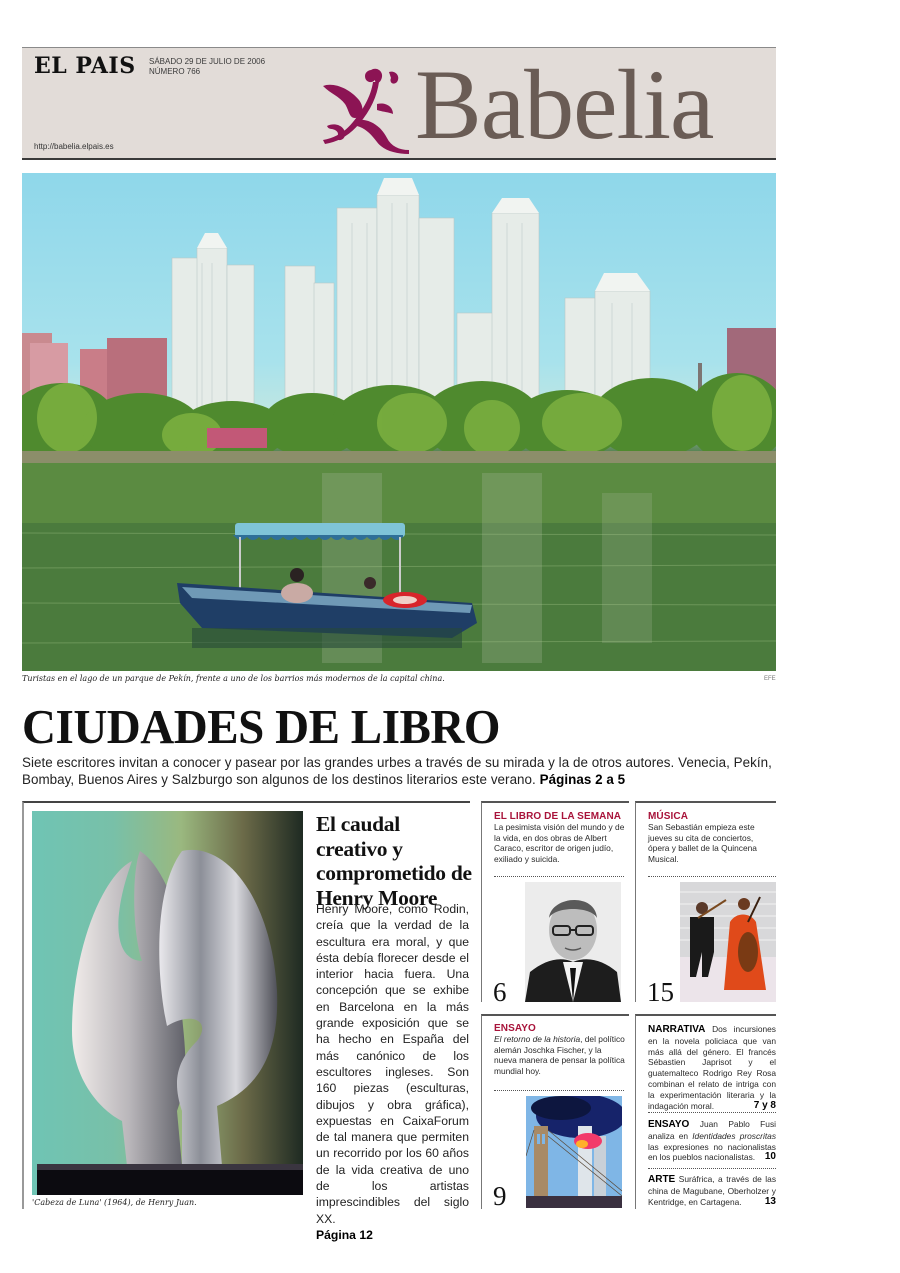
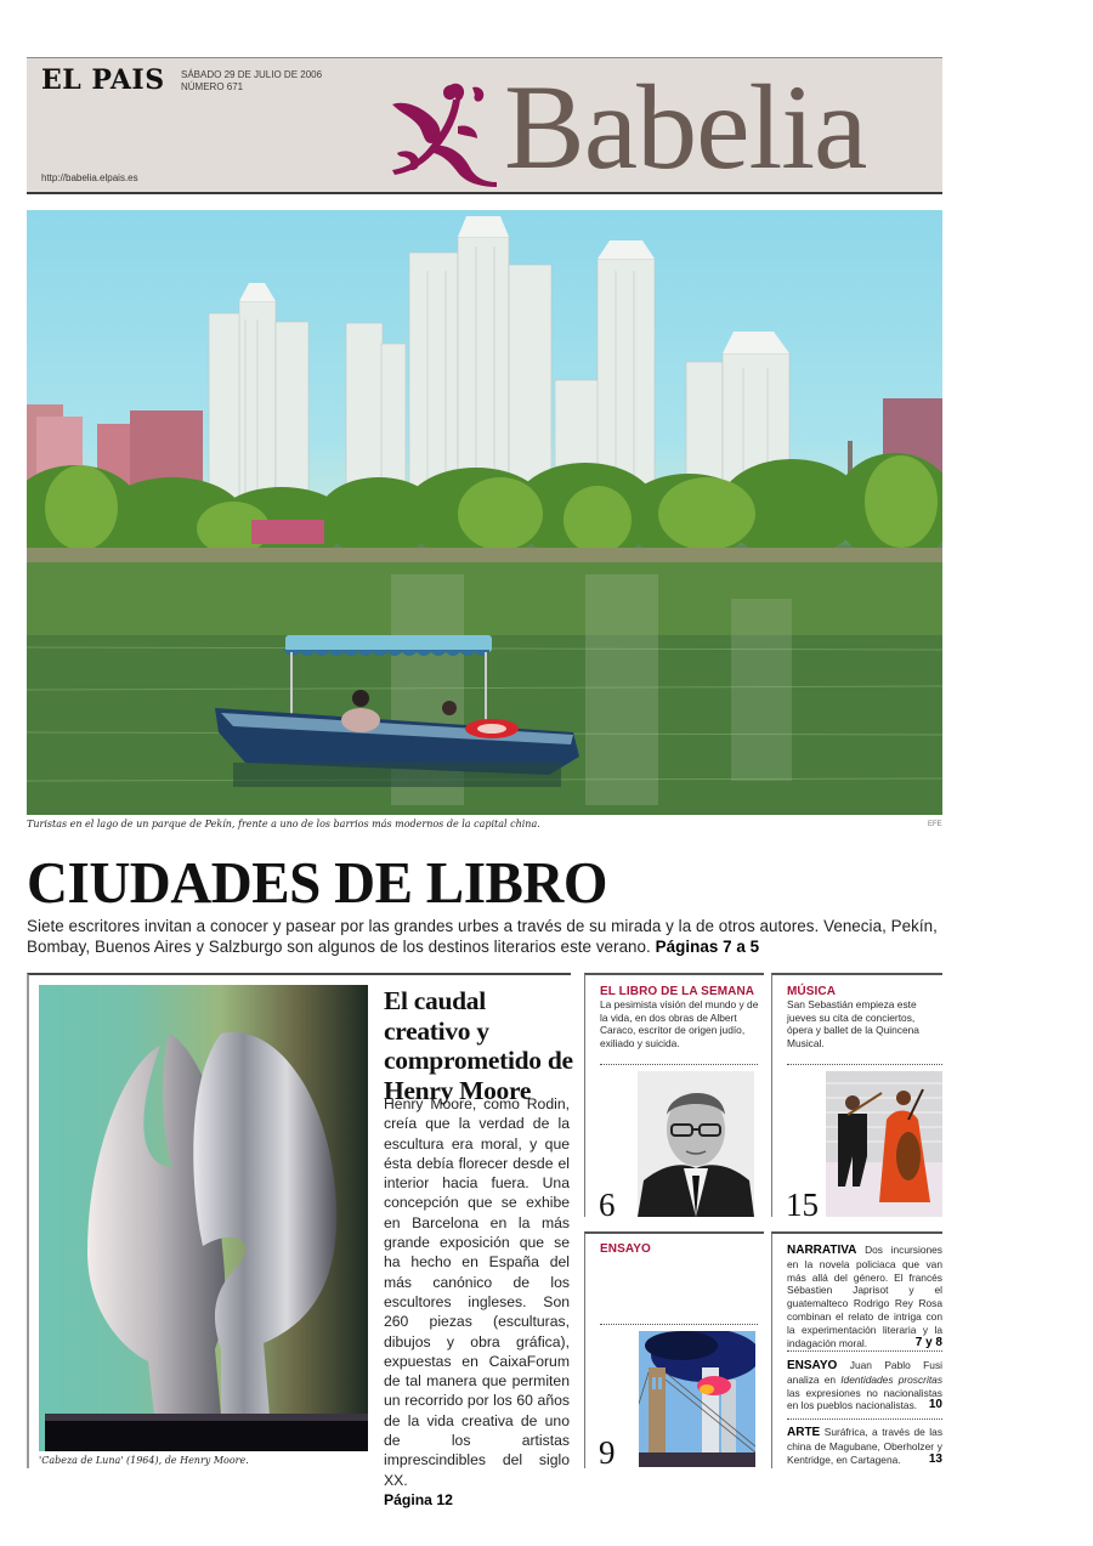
  EL PAIS
  SÁBADO 29 DE JULIO DE 2006
- NÚMERO 766
+ NÚMERO 671
  http://babelia.elpais.es
  Babelia
  Turistas en el lago de un parque de Pekín, frente a uno de los barrios más modernos de la capital china.
  CIUDADES DE LIBRO
- Siete escritores invitan a conocer y pasear por las grandes urbes a través de su mirada y la de otros autores. Venecia, Pekín, Bombay, Buenos Aires y Salzburgo son algunos de los destinos literarios este verano. Páginas 2 a 5
+ Siete escritores invitan a conocer y pasear por las grandes urbes a través de su mirada y la de otros autores. Venecia, Pekín, Bombay, Buenos Aires y Salzburgo son algunos de los destinos literarios este verano. Páginas 7 a 5
- 'Cabeza de Luna' (1964), de Henry Juan.
+ 'Cabeza de Luna' (1964), de Henry Moore.
  El caudal creativo y comprometido de Henry Moore
- Henry Moore, como Rodin, creía que la verdad de la escultura era moral, y que ésta debía florecer desde el interior hacia fuera. Una concepción que se exhibe en Barcelona en la más grande exposición que se ha hecho en España del más canónico de los escultores ingleses. Son 160 piezas (esculturas, dibujos y obra gráfica), expuestas en CaixaForum de tal manera que permiten un recorrido por los 60 años de la vida creativa de uno de los artistas imprescindibles del siglo XX.
+ Henry Moore, como Rodin, creía que la verdad de la escultura era moral, y que ésta debía florecer desde el interior hacia fuera. Una concepción que se exhibe en Barcelona en la más grande exposición que se ha hecho en España del más canónico de los escultores ingleses. Son 260 piezas (esculturas, dibujos y obra gráfica), expuestas en CaixaForum de tal manera que permiten un recorrido por los 60 años de la vida creativa de uno de los artistas imprescindibles del siglo XX.
  Página 12
  EL LIBRO DE LA SEMANA
  La pesimista visión del mundo y de la vida, en dos obras de Albert Caraco, escritor de origen judío, exiliado y suicida.
  6
  MÚSICA
  San Sebastián empieza este jueves su cita de conciertos, ópera y ballet de la Quincena Musical.
  15
  ENSAYO
- El retorno de la historia, del político alemán Joschka Fischer, y la nueva manera de pensar la política mundial hoy.
  9
  NARRATIVA Dos incursiones en la novela policiaca que van más allá del género. El francés Sébastien Japrisot y el guatemalteco Rodrigo Rey Rosa combinan el relato de intriga con la experimentación literaria y la indagación moral.
  7 y 8
  ENSAYO Juan Pablo Fusi analiza en Identidades proscritas las expresiones no nacionalistas en los pueblos nacionalistas.
  10
  ARTE Suráfrica, a través de las china de Magubane, Oberholzer y Kentridge, en Cartagena.
  13
